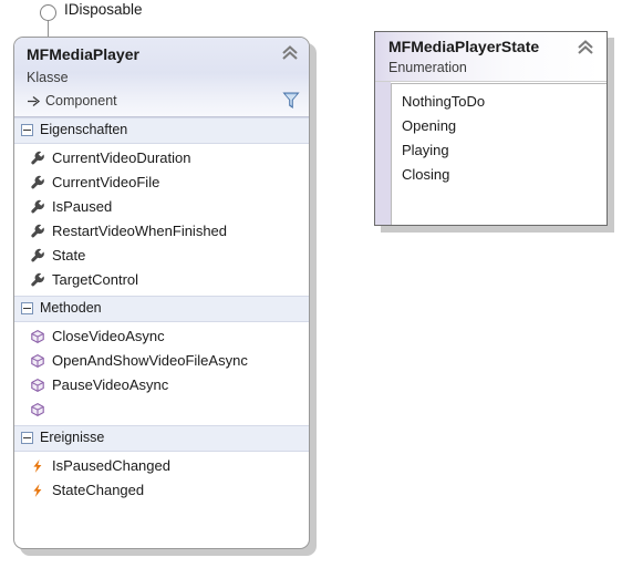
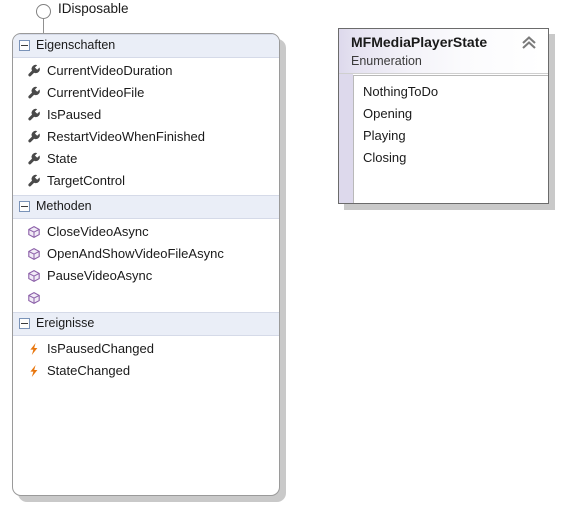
  IDisposable
- MFMediaPlayer
- Klasse
- Component
  Eigenschaften
  CurrentVideoDuration
  CurrentVideoFile
  IsPaused
  RestartVideoWhenFinished
  State
  TargetControl
  Methoden
  CloseVideoAsync
  OpenAndShowVideoFileAsync
  PauseVideoAsync
  Ereignisse
  IsPausedChanged
  StateChanged
  MFMediaPlayerState
  Enumeration
  NothingToDo
  Opening
  Playing
  Closing
